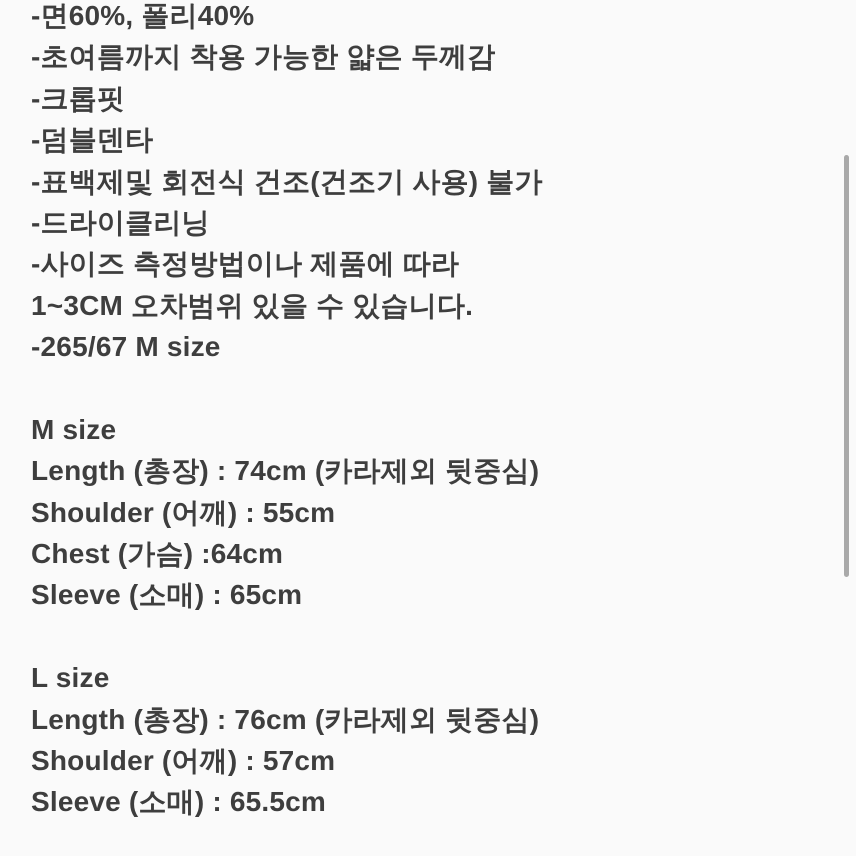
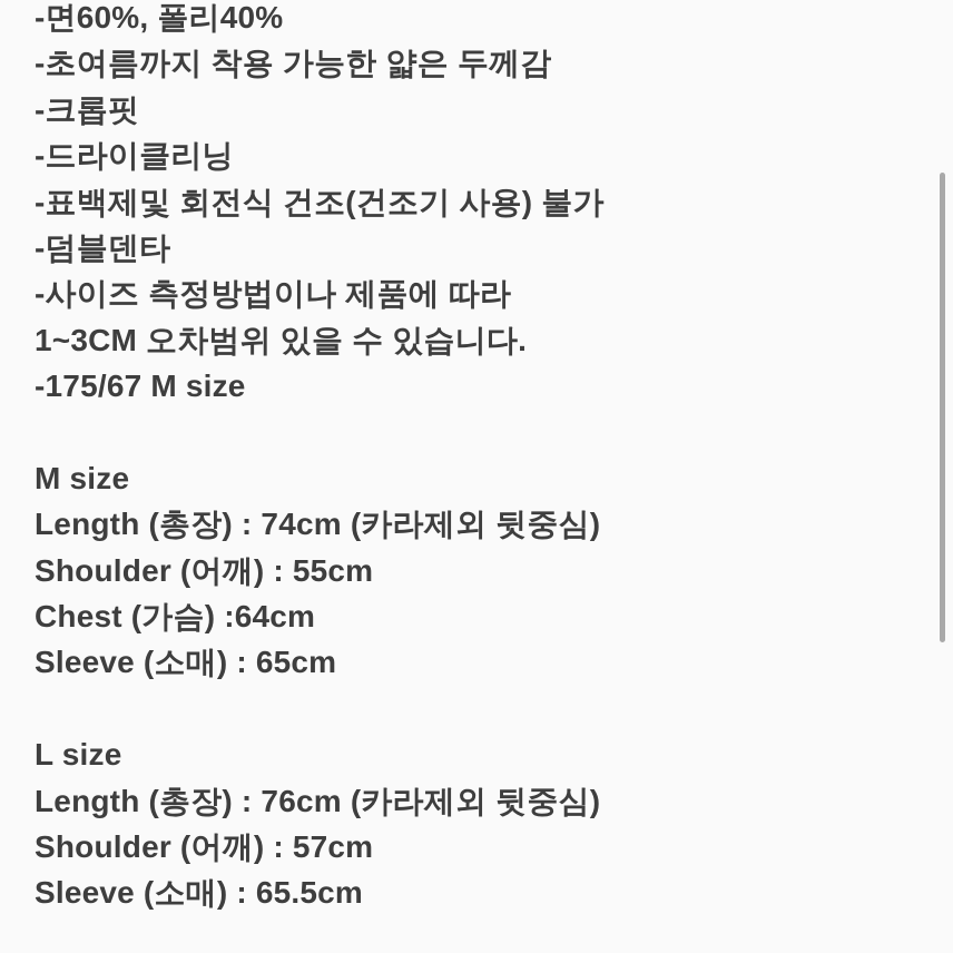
  -면60%, 폴리40%
  -초여름까지 착용 가능한 얇은 두께감
  -크롭핏
- -덤블덴타
+ -드라이클리닝
  -표백제및 회전식 건조(건조기 사용) 불가
- -드라이클리닝
+ -덤블덴타
  -사이즈 측정방법이나 제품에 따라
  1~3CM 오차범위 있을 수 있습니다.
- -265/67 M size
+ -175/67 M size
  M size
  Length (총장) : 74cm (카라제외 뒷중심)
  Shoulder (어깨) : 55cm
  Chest (가슴) :64cm
  Sleeve (소매) : 65cm
  L size
  Length (총장) : 76cm (카라제외 뒷중심)
  Shoulder (어깨) : 57cm
  Sleeve (소매) : 65.5cm
